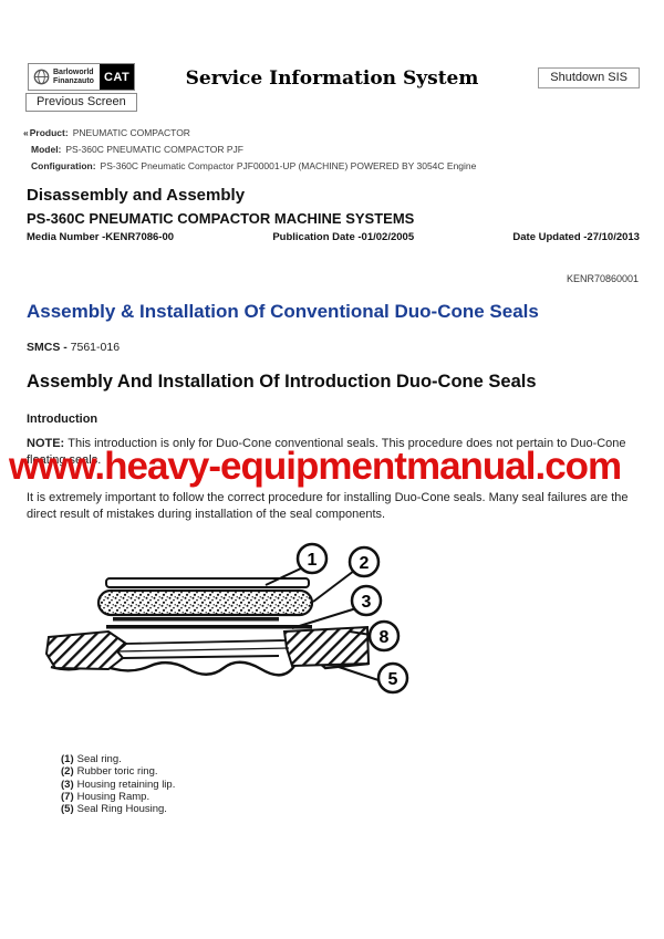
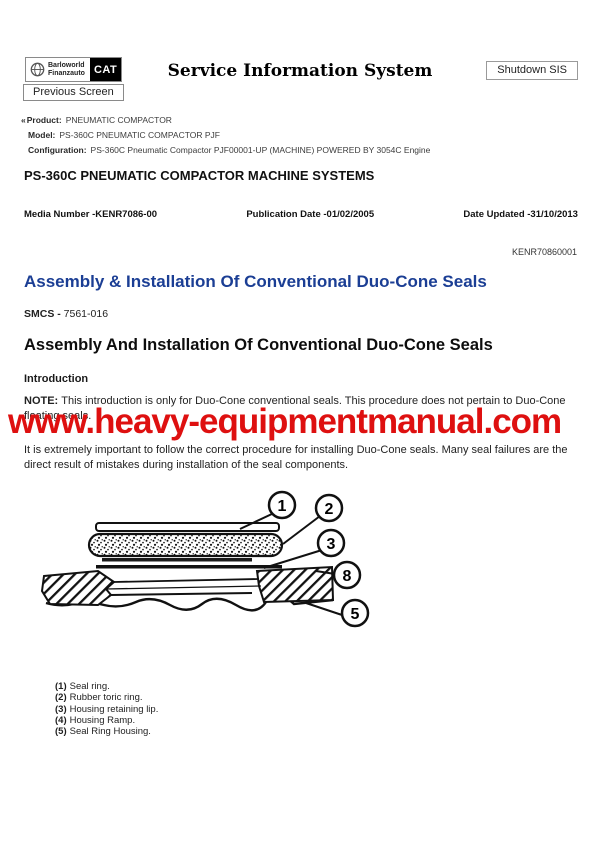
  CAT
  Service Information System
  Shutdown SIS
  Previous Screen
  «Product: PNEUMATIC COMPACTOR
  Model: PS-360C PNEUMATIC COMPACTOR PJF
  Configuration: PS-360C Pneumatic Compactor PJF00001-UP (MACHINE) POWERED BY 3054C Engine
- Disassembly and Assembly
  PS-360C PNEUMATIC COMPACTOR MACHINE SYSTEMS
  Media Number -KENR7086-00
  Publication Date -01/02/2005
- Date Updated -27/10/2013
+ Date Updated -31/10/2013
  KENR70860001
  Assembly & Installation Of Conventional Duo-Cone Seals
  SMCS - 7561-016
- Assembly And Installation Of Introduction Duo-Cone Seals
+ Assembly And Installation Of Conventional Duo-Cone Seals
  Introduction
  NOTE: This introduction is only for Duo-Cone conventional seals. This procedure does not pertain to Duo-Cone floating seals.
  www.heavy-equipmentmanual.com
  It is extremely important to follow the correct procedure for installing Duo-Cone seals. Many seal failures are the direct result of mistakes during installation of the seal components.
  1
  2
  3
  8
  5
  (1) Seal ring.
  (2) Rubber toric ring.
  (3) Housing retaining lip.
- (7) Housing Ramp.
+ (4) Housing Ramp.
  (5) Seal Ring Housing.
